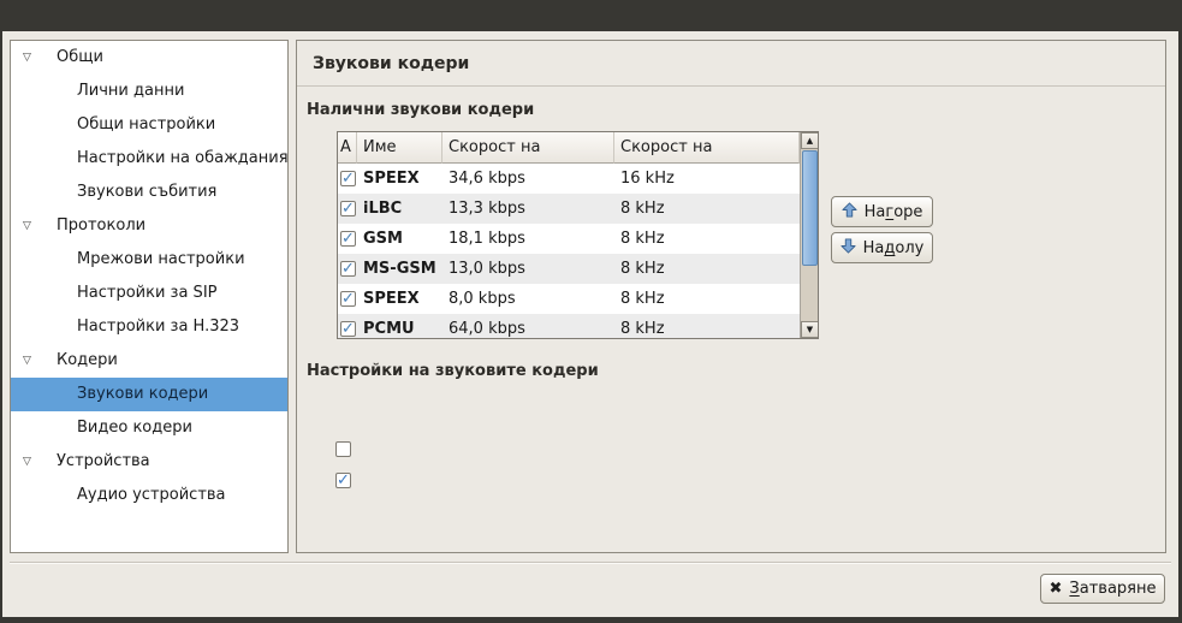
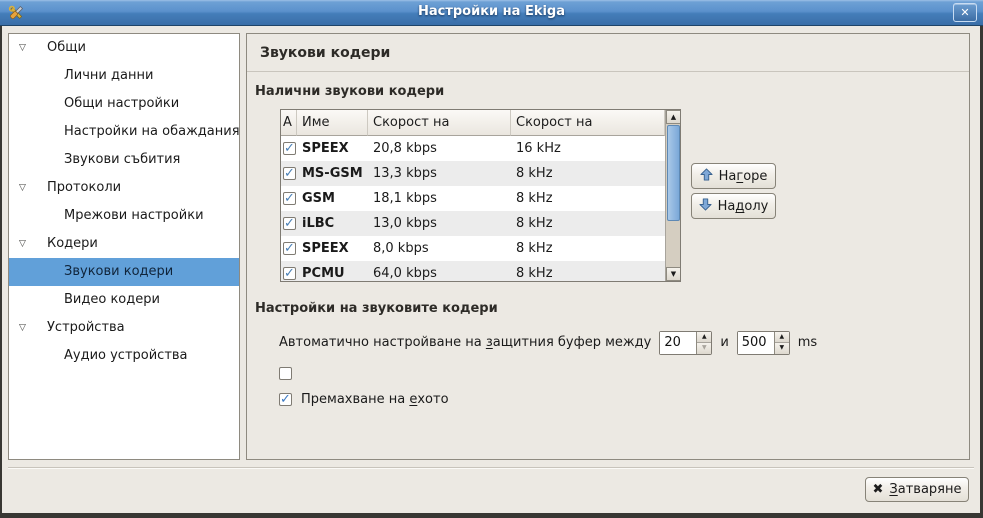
+ Настройки на Ekiga
+ ✕
  ▽
  Общи
  Лични данни
  Общи настройки
  Настройки на обаждания
  Звукови събития
  ▽
  Протоколи
  Мрежови настройки
- Настройки за SIP
- Настройки за H.323
  ▽
  Кодери
  Звукови кодери
  Видео кодери
  ▽
  Устройства
  Аудио устройства
  Звукови кодери
  Налични звукови кодери
  А
  Име
  SPEEX
- 34,6 kbps
+ 20,8 kbps
  16 kHz
- iLBC
+ MS-GSM
  13,3 kbps
  8 kHz
  GSM
  18,1 kbps
  8 kHz
- MS-GSM
+ iLBC
  13,0 kbps
  8 kHz
  SPEEX
  8,0 kbps
  8 kHz
  PCMU
  64,0 kbps
  8 kHz
  ▲
  ▼
  Нагоре
  Надолу
  Настройки на звуковите кодери
+ Автоматично настройване на защитния буфер между
+ 20
+ и
+ 500
+ ms
+ Премахване на ехото
  ✖
  Затваряне
